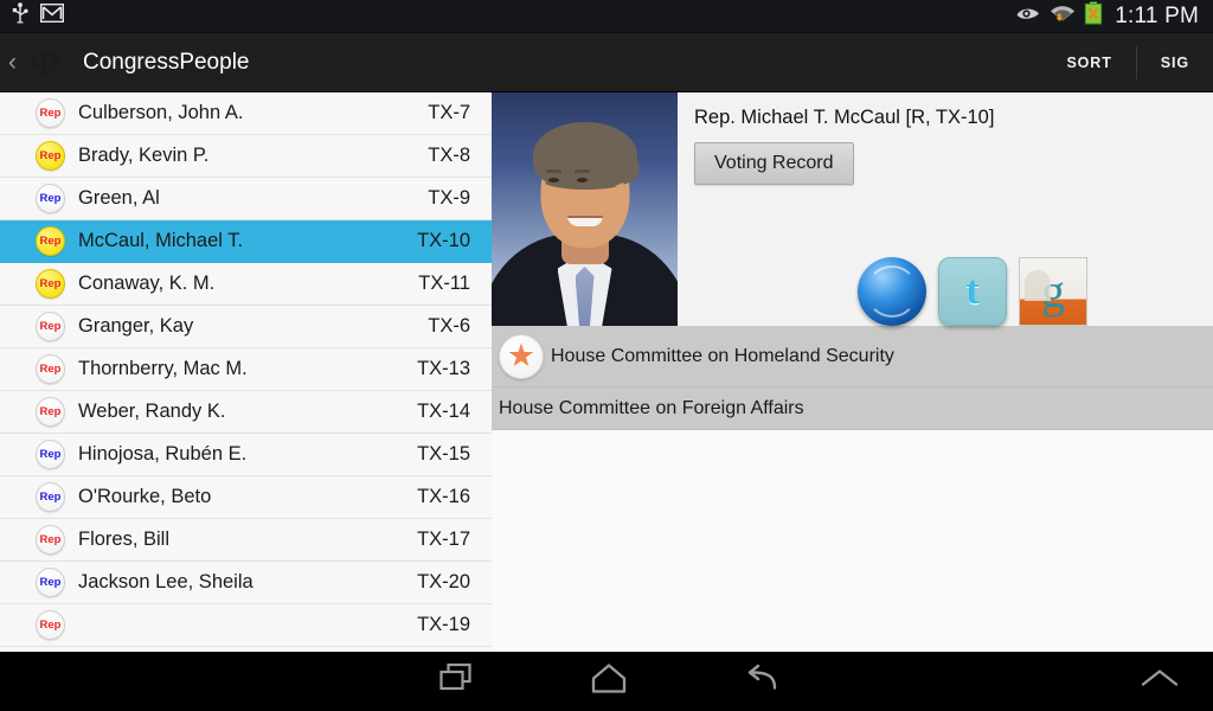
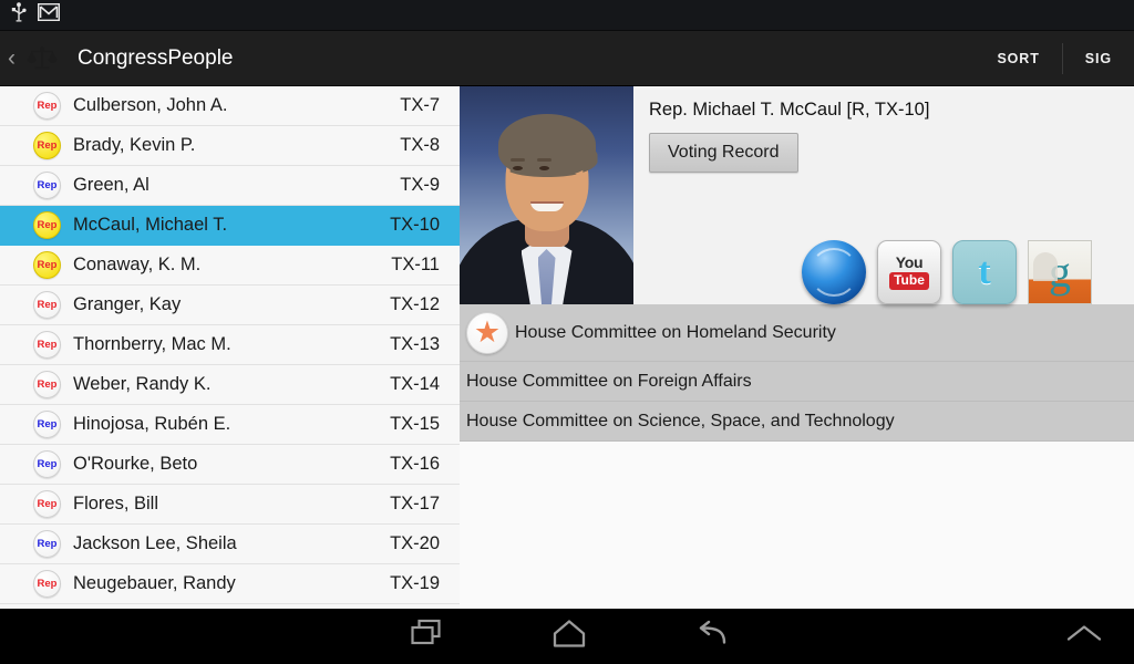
- 1:11 PM
  ‹
  CongressPeople
  SORT
  SIG
  Rep
  Culberson, John A.
  TX-7
  Rep
  Brady, Kevin P.
  TX-8
  Rep
  Green, Al
  TX-9
  Rep
  McCaul, Michael T.
  TX-10
  Rep
  Conaway, K. M.
  TX-11
  Rep
  Granger, Kay
- TX-6
+ TX-12
  Rep
  Thornberry, Mac M.
  TX-13
  Rep
  Weber, Randy K.
  TX-14
  Rep
  Hinojosa, Rubén E.
  TX-15
  Rep
  O'Rourke, Beto
  TX-16
  Rep
  Flores, Bill
  TX-17
  Rep
  Jackson Lee, Sheila
  TX-20
  Rep
+ Neugebauer, Randy
  TX-19
  Rep. Michael T. McCaul [R, TX-10]
  Voting Record
+ You
+ Tube
  t
  g
  ★
  House Committee on Homeland Security
  House Committee on Foreign Affairs
+ House Committee on Science, Space, and Technology
